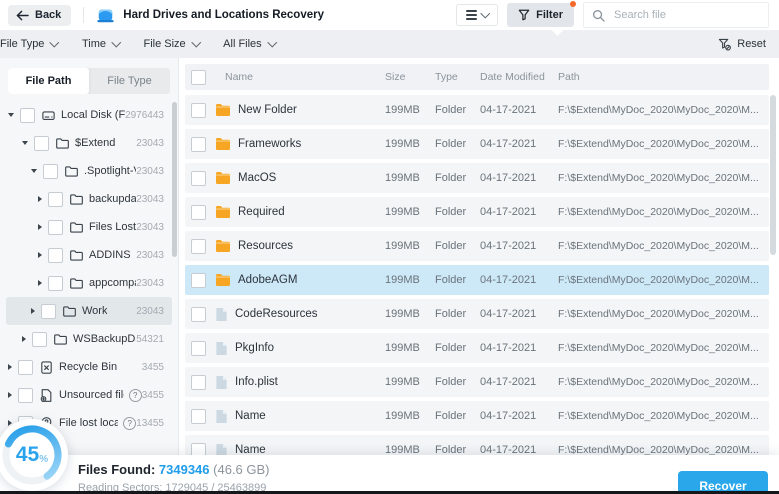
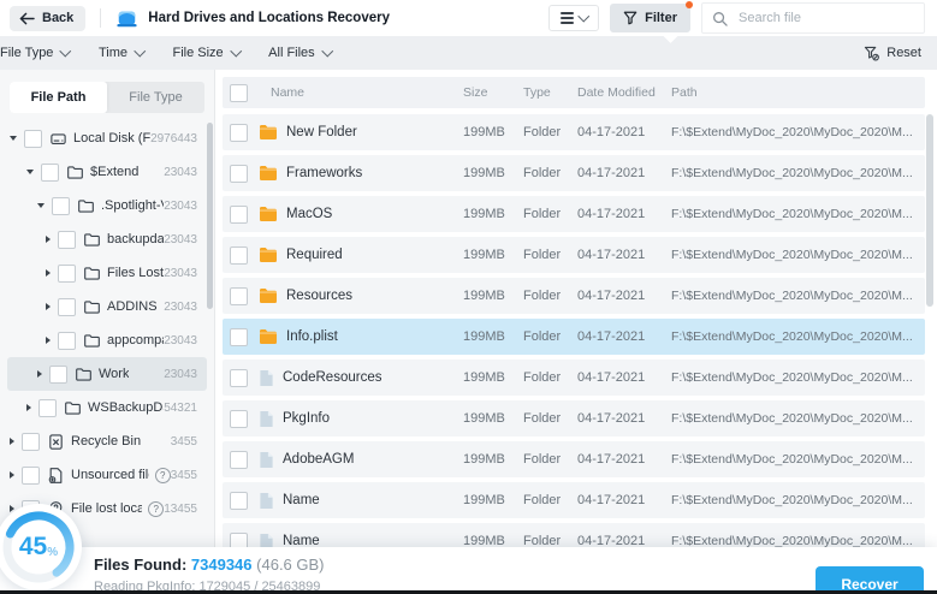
  Back
  Hard Drives and Locations Recovery
  Filter
  Search file
  File Type
  Time
  File Size
  All Files
  Reset
  File Path
  File Type
  Local Disk (F
  2976443
  $Extend
  23043
  23043
  backupda
  23043
  23043
  ADDINS
  23043
  appcomp
  23043
  Work
  23043
  WSBackupD
  54321
  Recycle Bin
  3455
  Unsourced fil
  ?
  3455
  File lost loca
  ?
  13455
  Name
  Size
  Type
  Date Modified
  Path
  New Folder
  199MB
  Folder
  04-17-2021
  F:\$Extend\MyDoc_2020\MyDoc_2020\M...
  Frameworks
  199MB
  Folder
  04-17-2021
  F:\$Extend\MyDoc_2020\MyDoc_2020\M...
  MacOS
  199MB
  Folder
  04-17-2021
  F:\$Extend\MyDoc_2020\MyDoc_2020\M...
  Required
  199MB
  Folder
  04-17-2021
  F:\$Extend\MyDoc_2020\MyDoc_2020\M...
  Resources
  199MB
  Folder
  04-17-2021
  F:\$Extend\MyDoc_2020\MyDoc_2020\M...
- AdobeAGM
+ Info.plist
  199MB
  Folder
  04-17-2021
  F:\$Extend\MyDoc_2020\MyDoc_2020\M...
  CodeResources
  199MB
  Folder
  04-17-2021
  F:\$Extend\MyDoc_2020\MyDoc_2020\M...
  PkgInfo
  199MB
  Folder
  04-17-2021
  F:\$Extend\MyDoc_2020\MyDoc_2020\M...
- Info.plist
+ AdobeAGM
  199MB
  Folder
  04-17-2021
  F:\$Extend\MyDoc_2020\MyDoc_2020\M...
  Name
  199MB
  Folder
  04-17-2021
  F:\$Extend\MyDoc_2020\MyDoc_2020\M...
  Name
  199MB
  Folder
  04-17-2021
  F:\$Extend\MyDoc_2020\MyDoc_2020\M...
  Files Found: 7349346 (46.6 GB)
- Reading Sectors: 1729045 / 25463899
+ Reading PkgInfo: 1729045 / 25463899
  Recover
  45
  %
